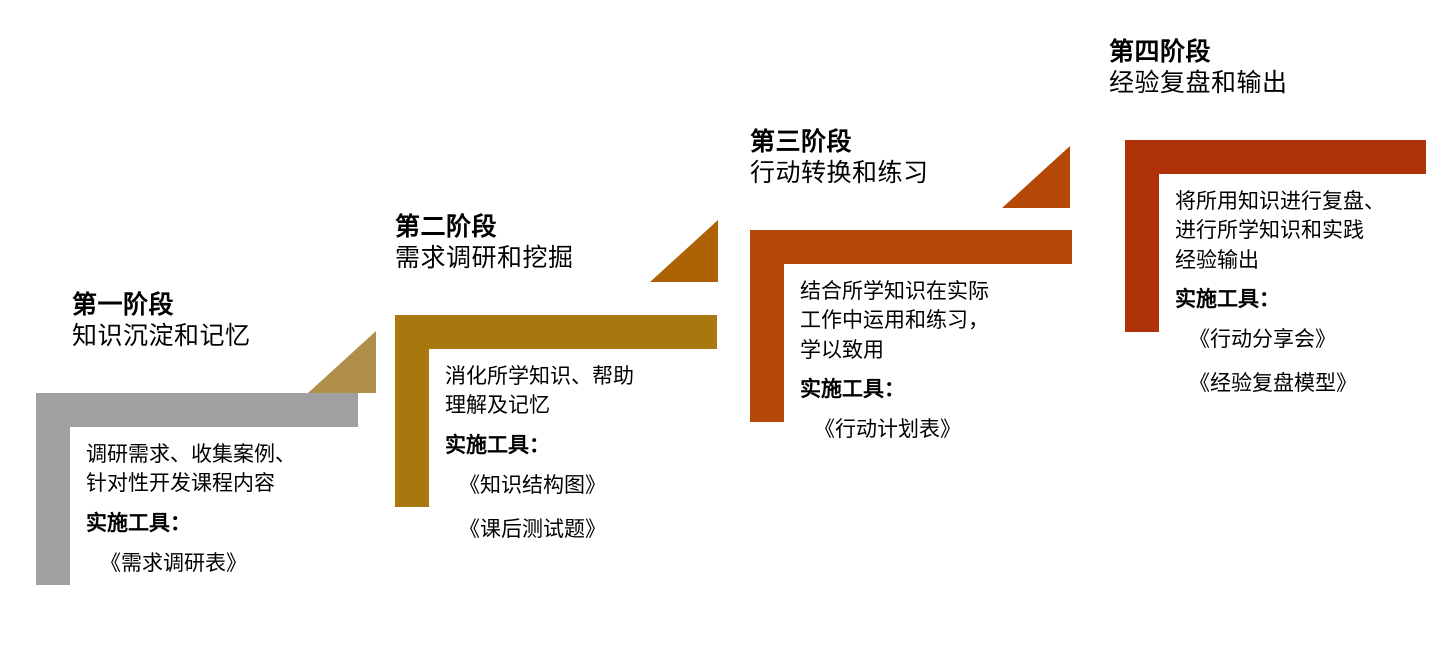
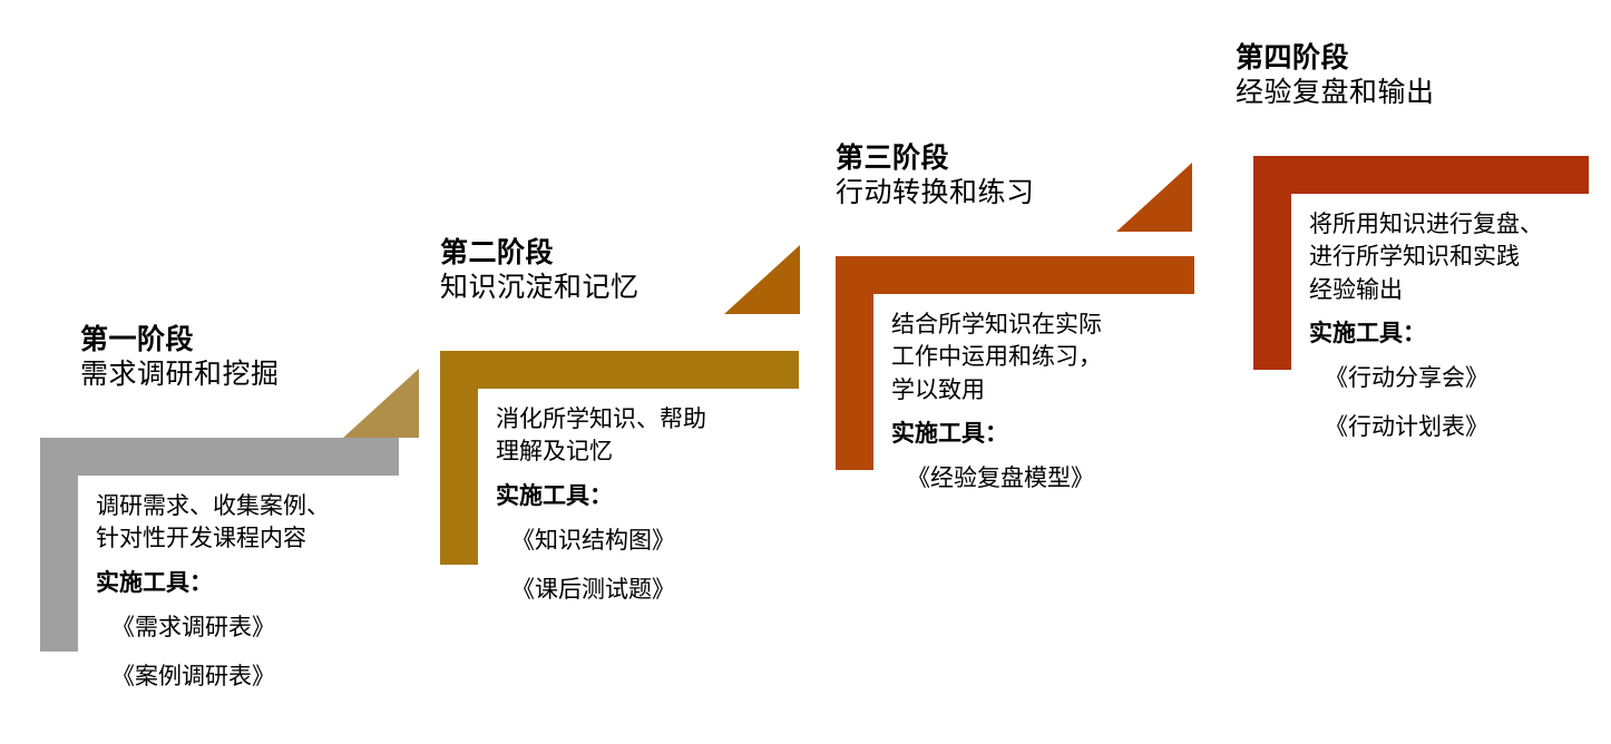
  第一阶段
- 知识沉淀和记忆
+ 需求调研和挖掘
  调研需求、收集案例、
  针对性开发课程内容
  实施工具：
  《需求调研表》
+ 《案例调研表》
  第二阶段
- 需求调研和挖掘
+ 知识沉淀和记忆
  消化所学知识、帮助
  理解及记忆
  实施工具：
  《知识结构图》
  《课后测试题》
  第三阶段
  行动转换和练习
  结合所学知识在实际
  工作中运用和练习，
  学以致用
  实施工具：
- 《行动计划表》
+ 《经验复盘模型》
  第四阶段
  经验复盘和输出
  将所用知识进行复盘、
  进行所学知识和实践
  经验输出
  实施工具：
  《行动分享会》
- 《经验复盘模型》
+ 《行动计划表》
